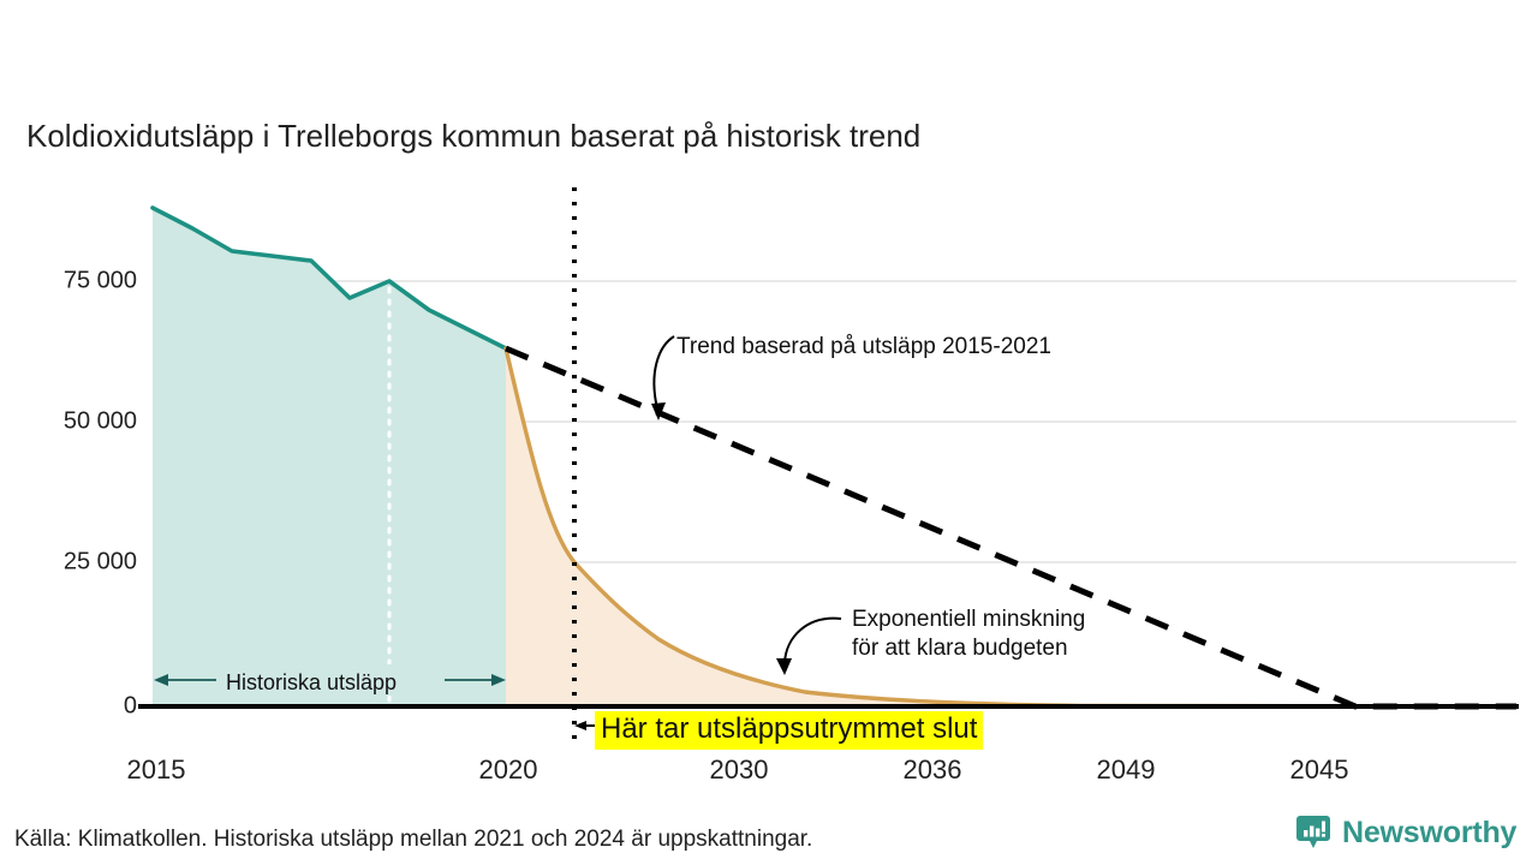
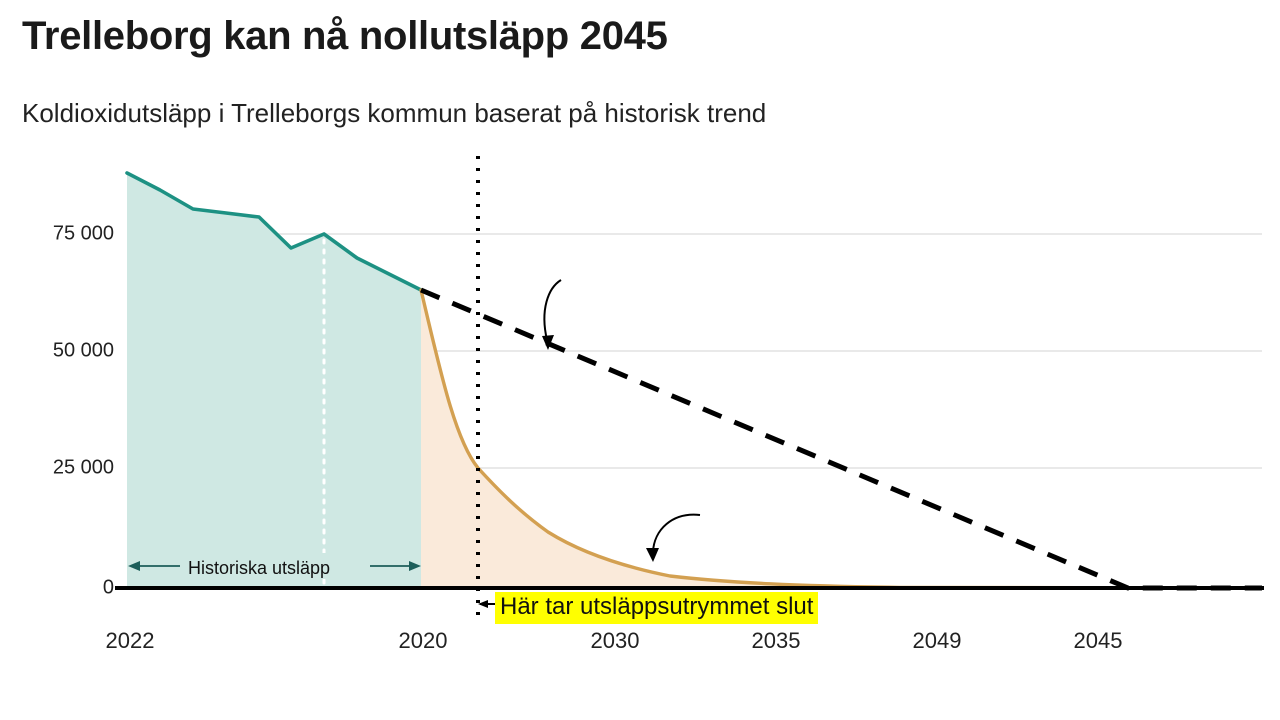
+ Trelleborg kan nå nollutsläpp 2045
  Koldioxidutsläpp i Trelleborgs kommun baserat på historisk trend
  75 000
  50 000
  25 000
  0
- 2015
+ 2022
  2020
  2030
- 2036
+ 2035
  2049
  2045
- Trend baserad på utsläpp 2015-2021
- Exponentiell minskning
- för att klara budgeten
  Historiska utsläpp
  Här tar utsläppsutrymmet slut
- Källa: Klimatkollen. Historiska utsläpp mellan 2021 och 2024 är uppskattningar.
- Newsworthy
